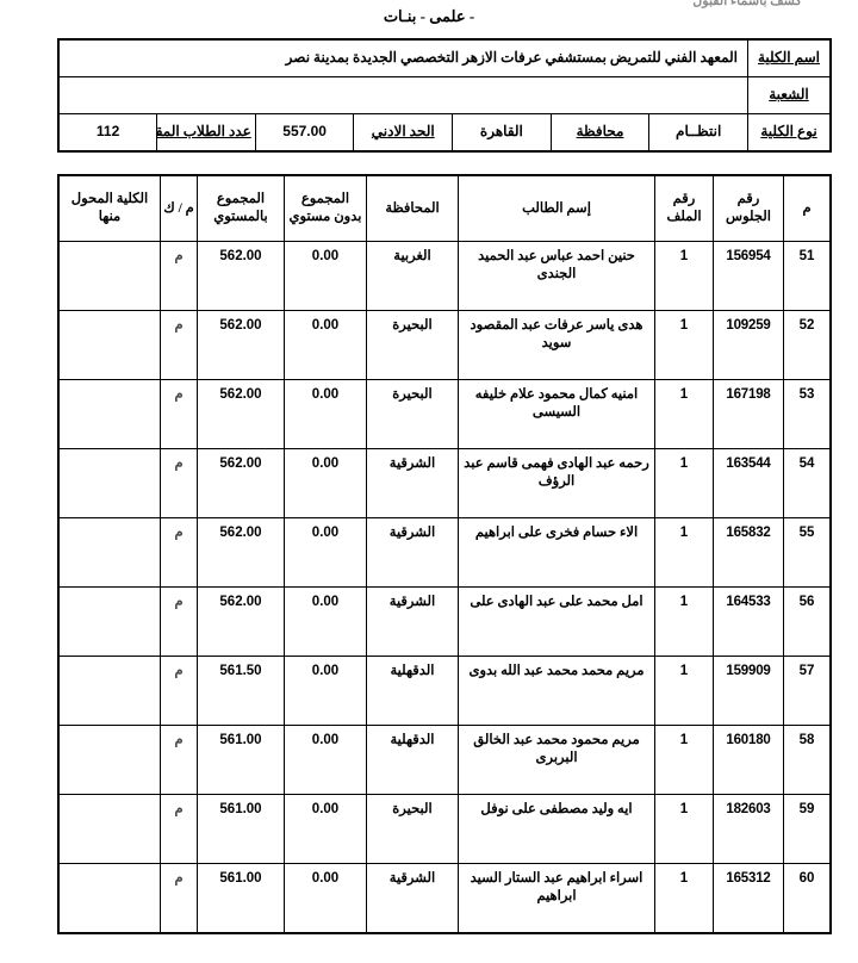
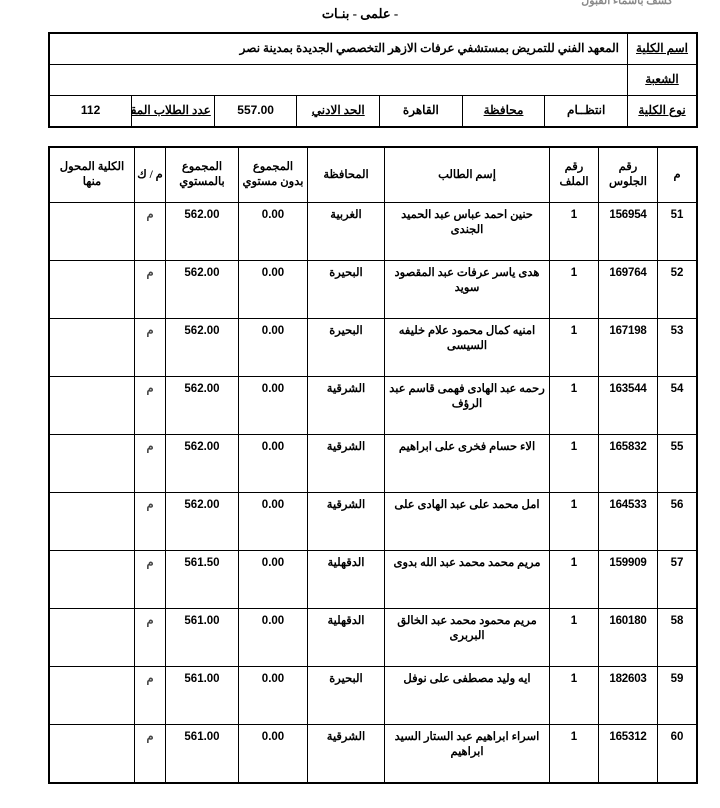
  كشف بأسماء القبول
  - علمى - بنـات
  اسم الكلية	المعهد الفني للتمريض بمستشفي عرفات الازهر التخصصي الجديدة بمدينة نصر
  الشعبة
  نوع الكلية	انتظــام	محافظة	القاهرة	الحد الادني	557.00	عدد الطلاب المق	112
  م	رقم الجلوس	رقم الملف	إسم الطالب	المحافظة	المجموع بدون مستوي	المجموع بالمستوي	م / ك	الكلية المحول منها
  51	156954	1	حنين احمد عباس عبد الحميد الجندى	الغربية	0.00	562.00	م
- 52	109259	1	هدى ياسر عرفات عبد المقصود سويد	البحيرة	0.00	562.00	م
+ 52	169764	1	هدى ياسر عرفات عبد المقصود سويد	البحيرة	0.00	562.00	م
  53	167198	1	امنيه كمال محمود علام خليفه السيسى	البحيرة	0.00	562.00	م
  54	163544	1	رحمه عبد الهادى فهمى قاسم عبد الرؤف	الشرقية	0.00	562.00	م
  55	165832	1	الاء حسام فخرى على ابراهيم	الشرقية	0.00	562.00	م
  56	164533	1	امل محمد على عبد الهادى على	الشرقية	0.00	562.00	م
  57	159909	1	مريم محمد محمد عبد الله بدوى	الدقهلية	0.00	561.50	م
  58	160180	1	مريم محمود محمد عبد الخالق البربرى	الدقهلية	0.00	561.00	م
  59	182603	1	ايه وليد مصطفى على نوفل	البحيرة	0.00	561.00	م
  60	165312	1	اسراء ابراهيم عبد الستار السيد ابراهيم	الشرقية	0.00	561.00	م
